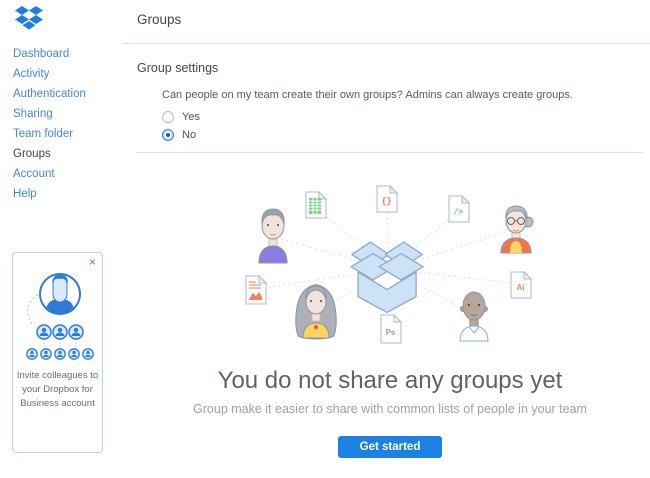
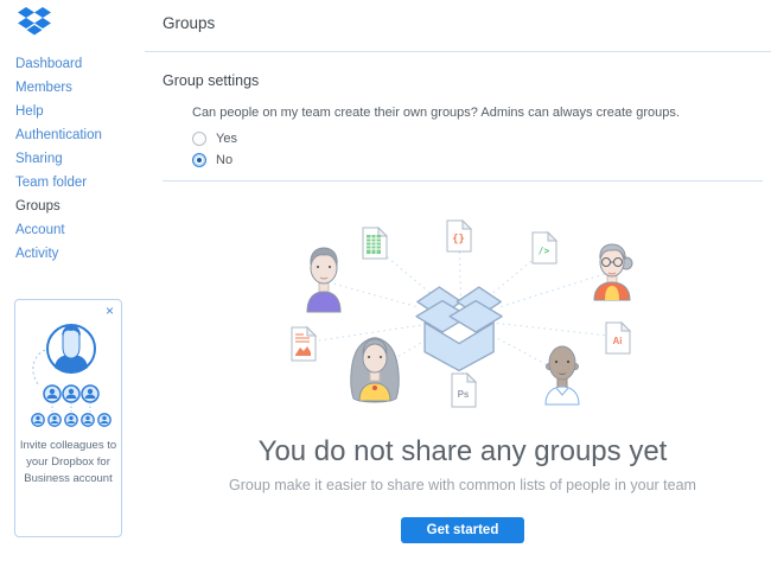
  Dashboard
+ Members
- Activity
+ Help
  Authentication
  Sharing
  Team folder
  Groups
  Account
- Help
+ Activity
  ×
  Invite colleagues to
  your Dropbox for
  Business account
  Groups
  Group settings
  Can people on my team create their own groups? Admins can always create groups.
  Yes
  No
  {}
  />
  Ps
  Ai
  You do not share any groups yet
  Group make it easier to share with common lists of people in your team
  Get started
